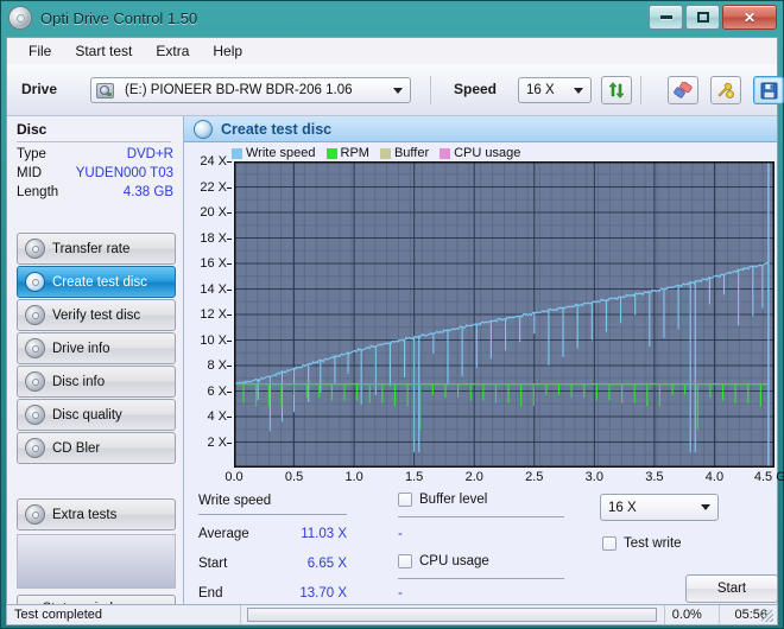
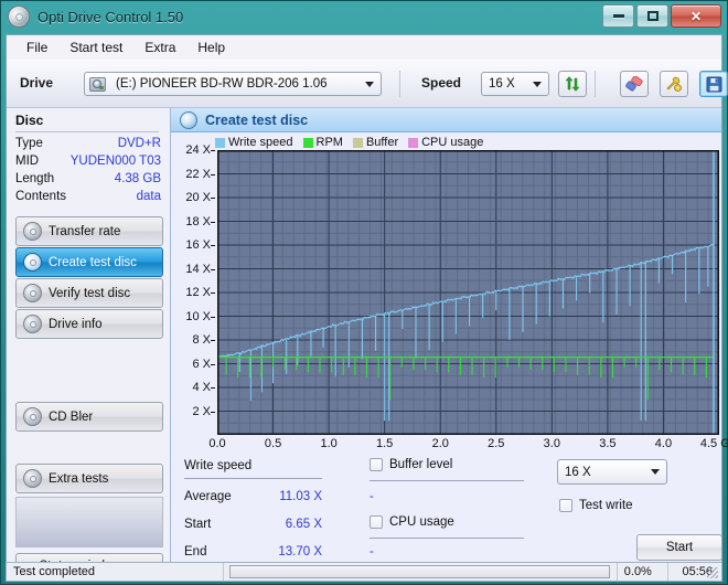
  Opti Drive Control 1.50
  ✕
  File
  Start test
  Extra
  Help
  Drive
  (E:) PIONEER BD-RW BDR-206 1.06
  Speed
  16 X
  Disc
  Type
  DVD+R
  MID
  YUDEN000 T03
  Length
  4.38 GB
+ Contents
+ data
  Transfer rate
  Create test disc
  Verify test disc
  Drive info
- Disc info
- Disc quality
  CD Bler
  Extra tests
  Create test disc
  Write speed
  RPM
  Buffer
  CPU usage
  2 X
  4 X
  6 X
  8 X
  10 X
  12 X
  14 X
  16 X
  18 X
  20 X
  22 X
  24 X
  0.0
  0.5
  1.0
  1.5
  2.0
  2.5
  3.0
  3.5
  4.0
  4.5 G
  Write speed
  Average
  11.03 X
  Start
  6.65 X
  End
  13.70 X
  Buffer level
  -
  CPU usage
  -
  16 X
  Test write
  Start
  Test completed
  0.0%
  05:5
